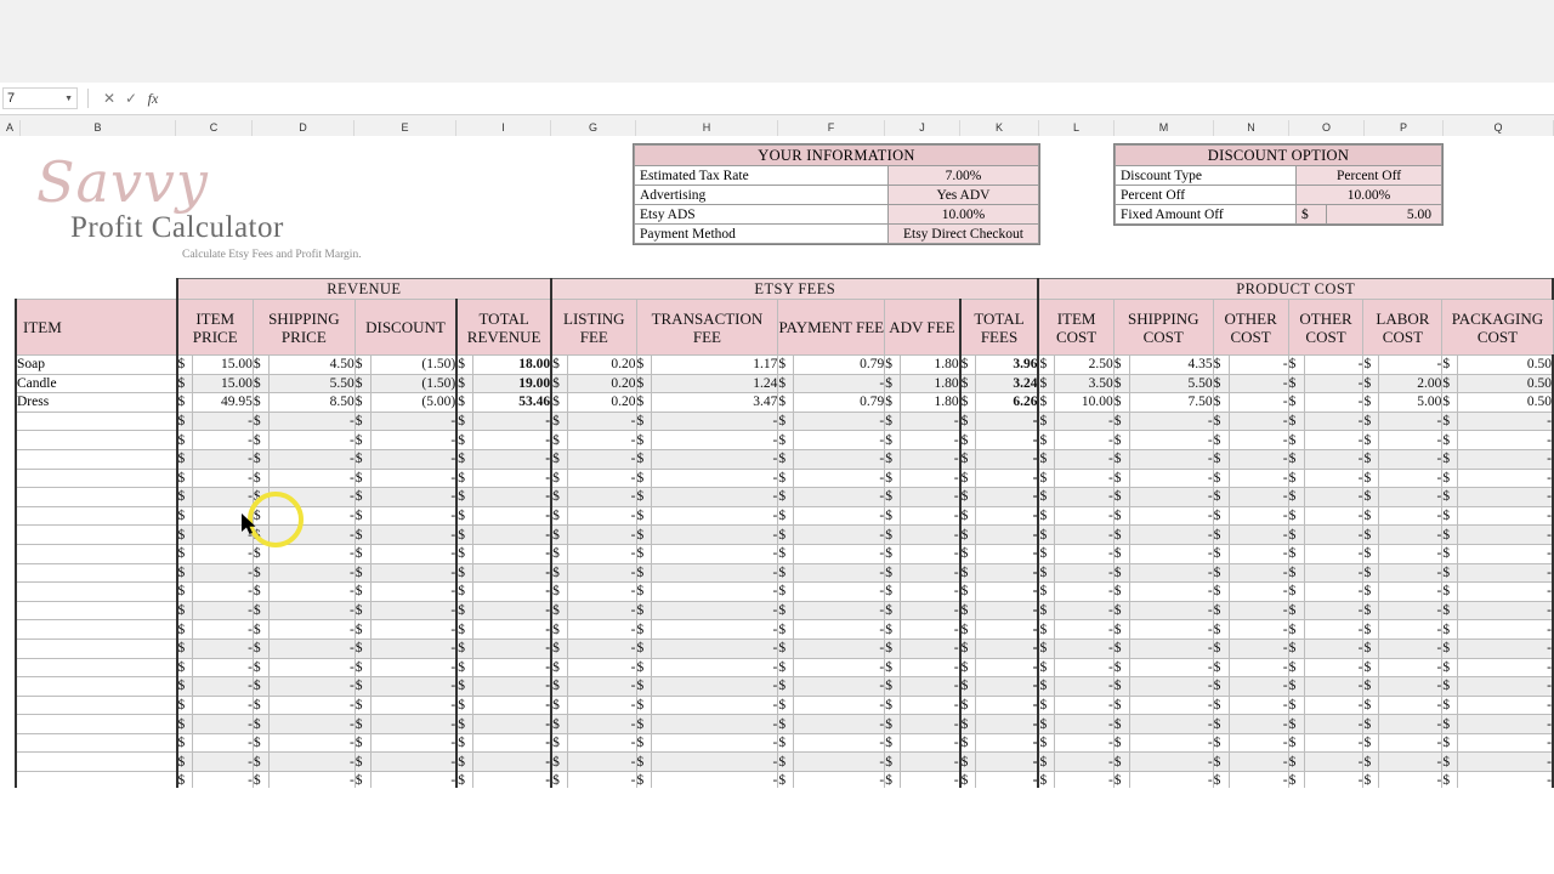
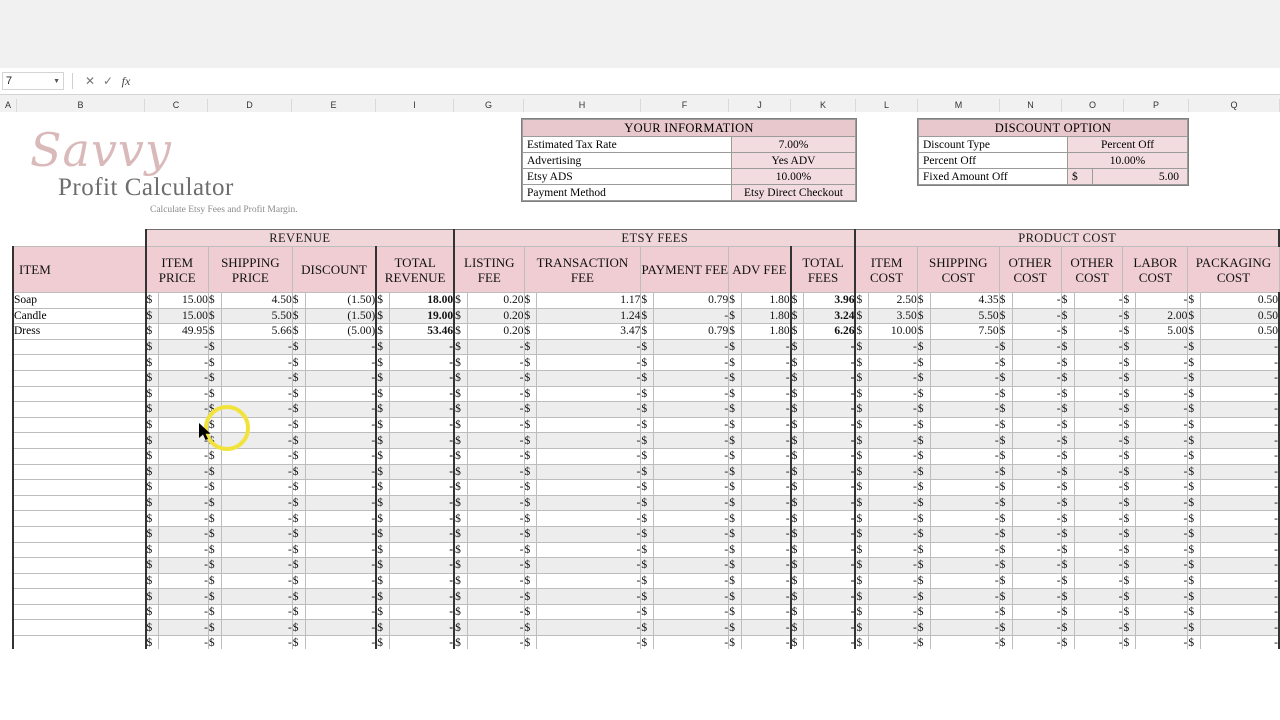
  7
  ✕
  ✓
  fx
  A
  B
  C
  D
  E
  I
  G
  H
  F
  J
  K
  L
  M
  N
  O
  P
  Q
  Savvy
  Profit Calculator
  Calculate Etsy Fees and Profit Margin.
  YOUR INFORMATION
  Estimated Tax Rate	7.00%
  Advertising	Yes ADV
  Etsy ADS	10.00%
  Payment Method	Etsy Direct Checkout
  DISCOUNT OPTION
  Discount Type	Percent Off
  Percent Off	10.00%
  Fixed Amount Off	$	5.00
  	REVENUE	ETSY FEES	PRODUCT COST
  ITEM	ITEM PRICE	SHIPPING PRICE	DISCOUNT	TOTAL REVENUE	LISTING FEE	TRANSACTION FEE	PAYMENT FEE	ADV FEE	TOTAL FEES	ITEM COST	SHIPPING COST	OTHER COST	OTHER COST	LABOR COST	PACKAGING COST
  Soap	$	15.00	$	4.50	$	(1.50)	$	18.00	$	0.20	$	1.17	$	0.79	$	1.80	$	3.96	$	2.50	$	4.35	$	-	$	-	$	-	$	0.50
  Candle	$	15.00	$	5.50	$	(1.50)	$	19.00	$	0.20	$	1.24	$	-	$	1.80	$	3.24	$	3.50	$	5.50	$	-	$	-	$	2.00	$	0.50
- Dress	$	49.95	$	8.50	$	(5.00)	$	53.46	$	0.20	$	3.47	$	0.79	$	1.80	$	6.26	$	10.00	$	7.50	$	-	$	-	$	5.00	$	0.50
+ Dress	$	49.95	$	5.66	$	(5.00)	$	53.46	$	0.20	$	3.47	$	0.79	$	1.80	$	6.26	$	10.00	$	7.50	$	-	$	-	$	5.00	$	0.50
  	$	-	$	-	$	-	$	-	$	-	$	-	$	-	$	-	$	-	$	-	$	-	$	-	$	-	$	-	$	-
  	$	-	$	-	$	-	$	-	$	-	$	-	$	-	$	-	$	-	$	-	$	-	$	-	$	-	$	-	$	-
  	$	-	$	-	$	-	$	-	$	-	$	-	$	-	$	-	$	-	$	-	$	-	$	-	$	-	$	-	$	-
  	$	-	$	-	$	-	$	-	$	-	$	-	$	-	$	-	$	-	$	-	$	-	$	-	$	-	$	-	$	-
  	$	-	$	-	$	-	$	-	$	-	$	-	$	-	$	-	$	-	$	-	$	-	$	-	$	-	$	-	$	-
  	$	-	$	-	$	-	$	-	$	-	$	-	$	-	$	-	$	-	$	-	$	-	$	-	$	-	$	-	$	-
  	$	-	$	-	$	-	$	-	$	-	$	-	$	-	$	-	$	-	$	-	$	-	$	-	$	-	$	-	$	-
  	$	-	$	-	$	-	$	-	$	-	$	-	$	-	$	-	$	-	$	-	$	-	$	-	$	-	$	-	$	-
  	$	-	$	-	$	-	$	-	$	-	$	-	$	-	$	-	$	-	$	-	$	-	$	-	$	-	$	-	$	-
  	$	-	$	-	$	-	$	-	$	-	$	-	$	-	$	-	$	-	$	-	$	-	$	-	$	-	$	-	$	-
  	$	-	$	-	$	-	$	-	$	-	$	-	$	-	$	-	$	-	$	-	$	-	$	-	$	-	$	-	$	-
  	$	-	$	-	$	-	$	-	$	-	$	-	$	-	$	-	$	-	$	-	$	-	$	-	$	-	$	-	$	-
  	$	-	$	-	$	-	$	-	$	-	$	-	$	-	$	-	$	-	$	-	$	-	$	-	$	-	$	-	$	-
  	$	-	$	-	$	-	$	-	$	-	$	-	$	-	$	-	$	-	$	-	$	-	$	-	$	-	$	-	$	-
  	$	-	$	-	$	-	$	-	$	-	$	-	$	-	$	-	$	-	$	-	$	-	$	-	$	-	$	-	$	-
  	$	-	$	-	$	-	$	-	$	-	$	-	$	-	$	-	$	-	$	-	$	-	$	-	$	-	$	-	$	-
  	$	-	$	-	$	-	$	-	$	-	$	-	$	-	$	-	$	-	$	-	$	-	$	-	$	-	$	-	$	-
  	$	-	$	-	$	-	$	-	$	-	$	-	$	-	$	-	$	-	$	-	$	-	$	-	$	-	$	-	$	-
  	$	-	$	-	$	-	$	-	$	-	$	-	$	-	$	-	$	-	$	-	$	-	$	-	$	-	$	-	$	-
  	$	-	$	-	$	-	$	-	$	-	$	-	$	-	$	-	$	-	$	-	$	-	$	-	$	-	$	-	$	-
